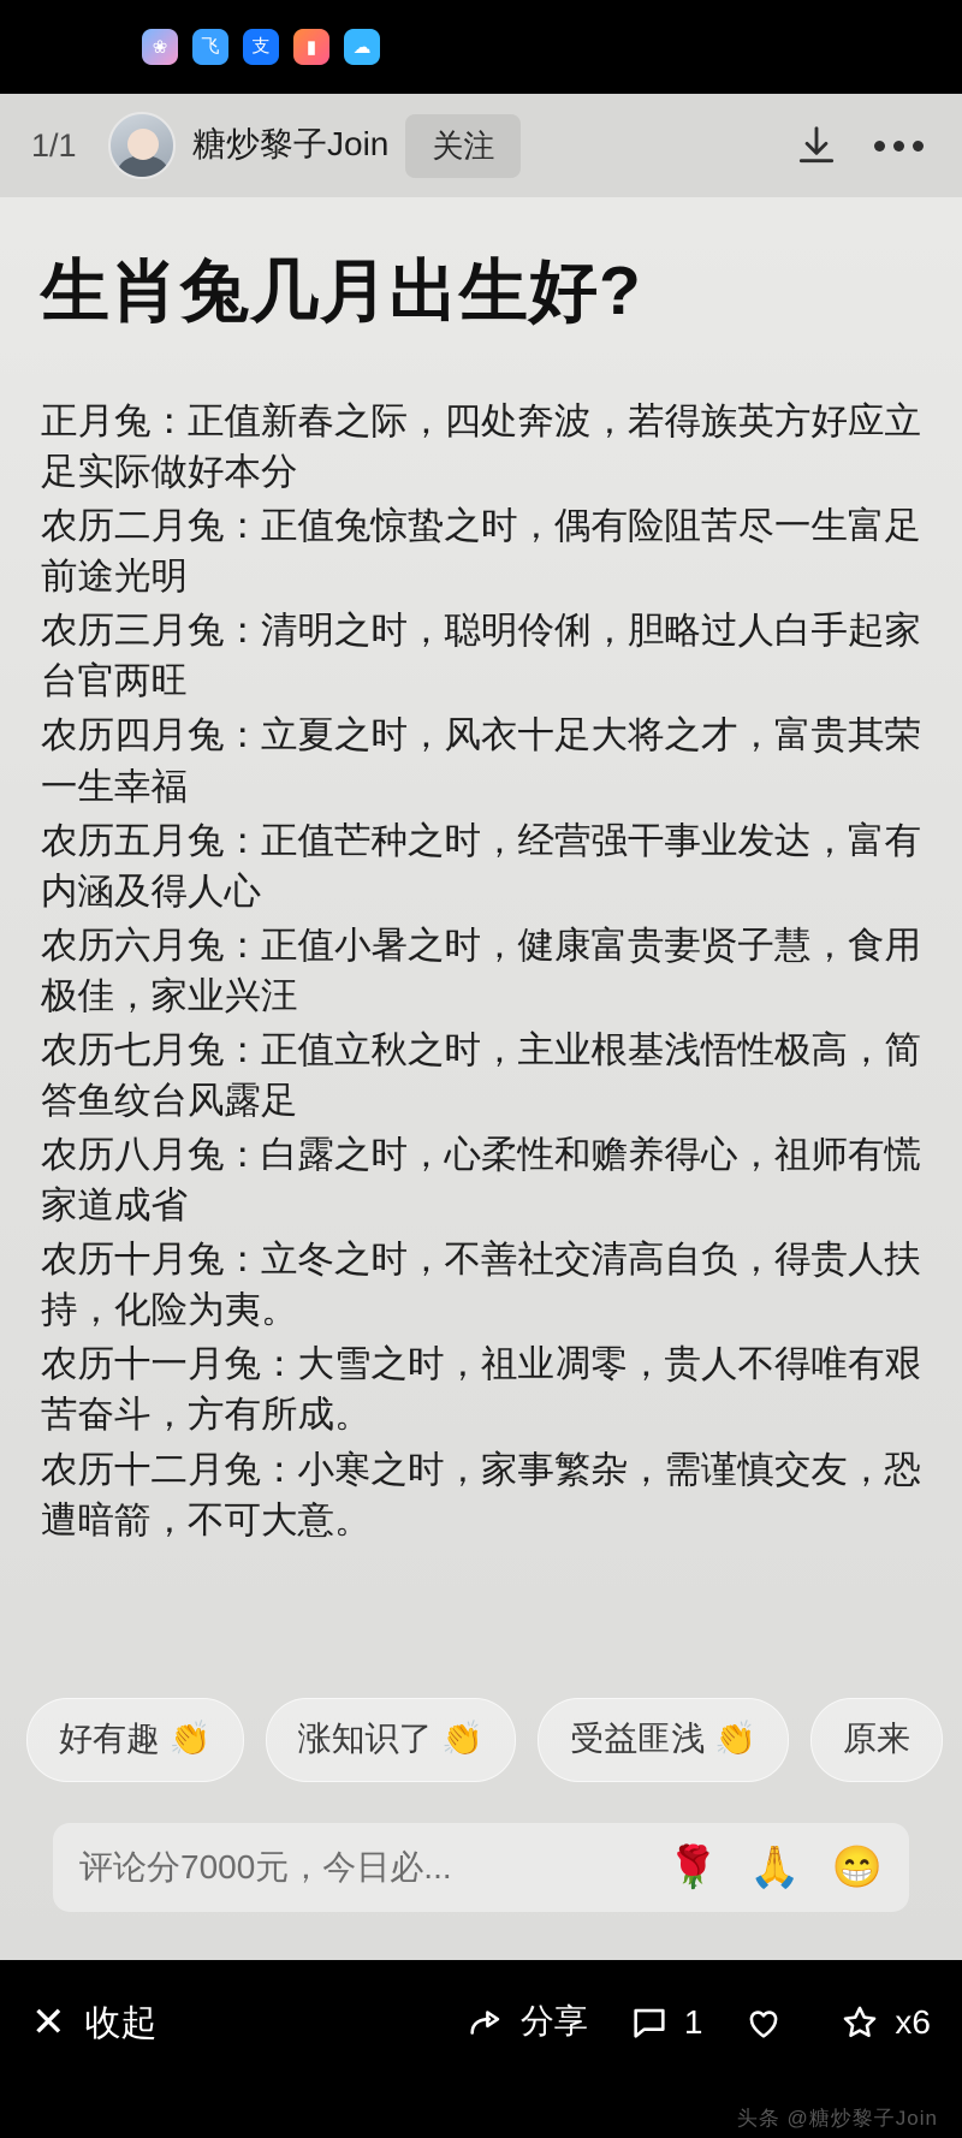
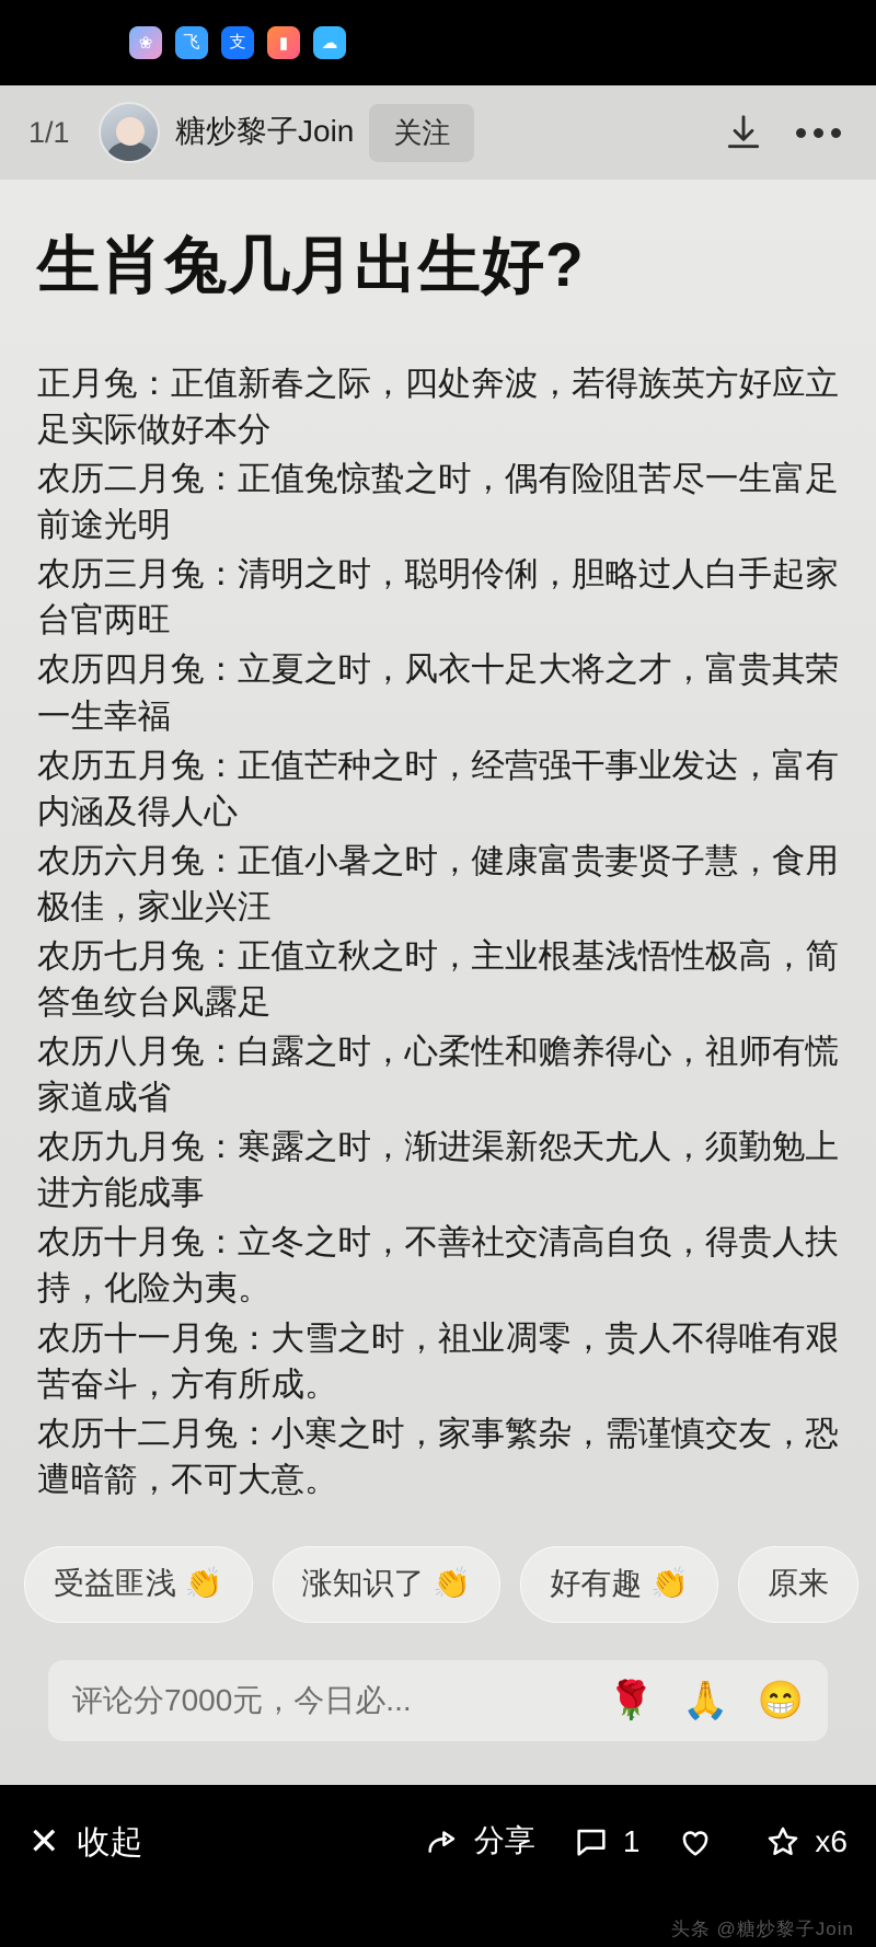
  ❀
  飞
  支
  ▮
  ☁
  1/1
  糖炒黎子Join
  关注
  生肖兔几月出生好?
  正月兔：正值新春之际，四处奔波，若得族英方好应立足实际做好本分
  农历二月兔：正值兔惊蛰之时，偶有险阻苦尽一生富足前途光明
  农历三月兔：清明之时，聪明伶俐，胆略过人白手起家台官两旺
  农历四月兔：立夏之时，风衣十足大将之才，富贵其荣一生幸福
  农历五月兔：正值芒种之时，经营强干事业发达，富有内涵及得人心
  农历六月兔：正值小暑之时，健康富贵妻贤子慧，食用极佳，家业兴汪
  农历七月兔：正值立秋之时，主业根基浅悟性极高，简答鱼纹台风露足
  农历八月兔：白露之时，心柔性和赡养得心，祖师有慌家道成省
+ 农历九月兔：寒露之时，渐进渠新怨天尤人，须勤勉上进方能成事
  农历十月兔：立冬之时，不善社交清高自负，得贵人扶持，化险为夷。
  农历十一月兔：大雪之时，祖业凋零，贵人不得唯有艰苦奋斗，方有所成。
  农历十二月兔：小寒之时，家事繁杂，需谨慎交友，恐遭暗箭，不可大意。
- 好有趣 👏
+ 受益匪浅 👏
  涨知识了 👏
- 受益匪浅 👏
+ 好有趣 👏
  原来
  评论分7000元，今日必...
  🌹
  🙏
  😁
  ✕
  收起
  分享
  1
  x6
  头条 @糖炒黎子Join
